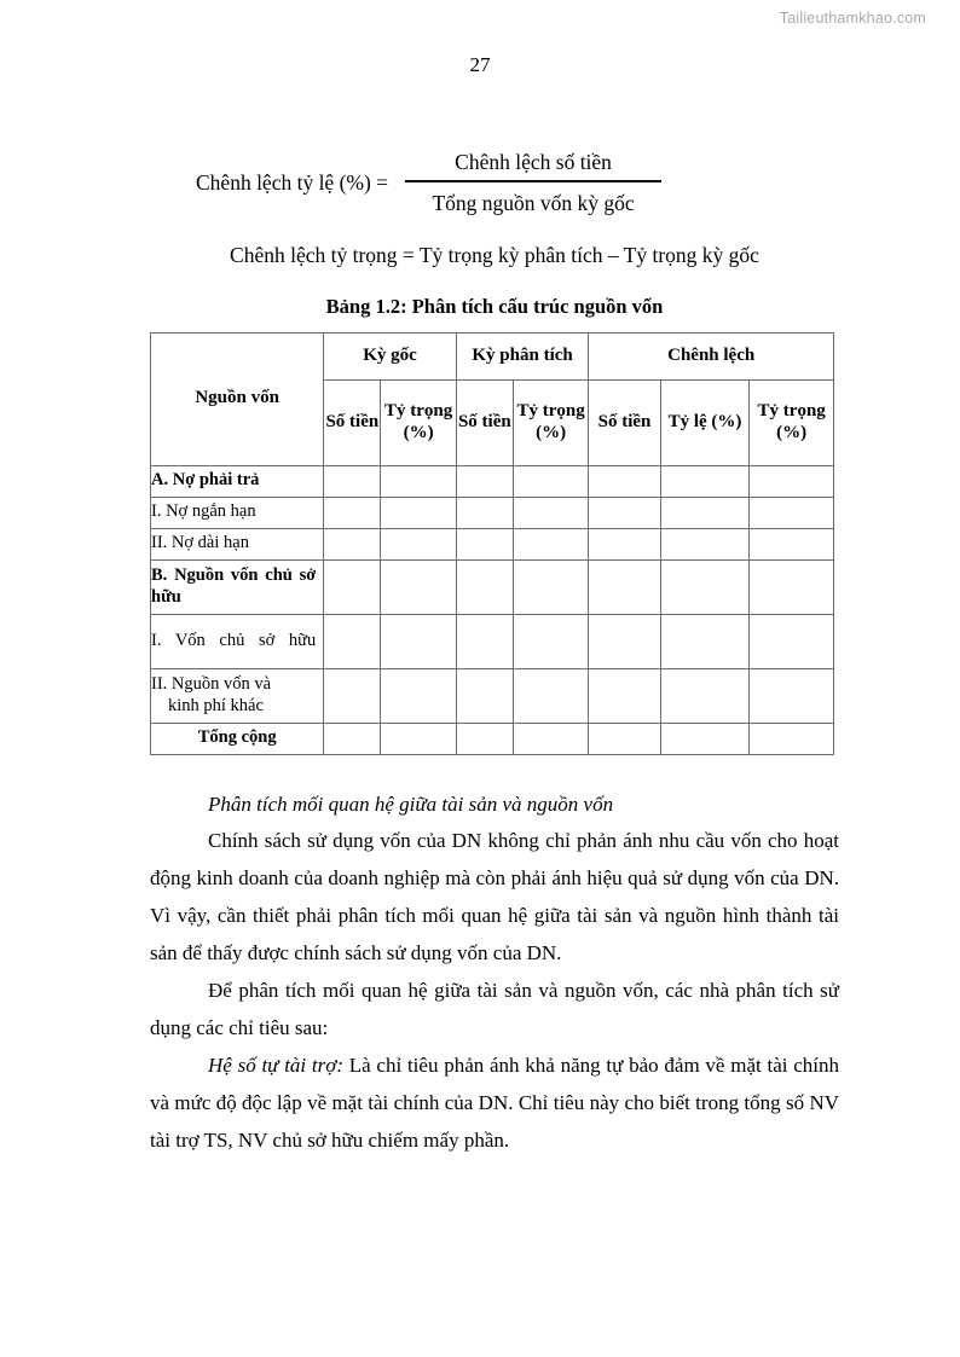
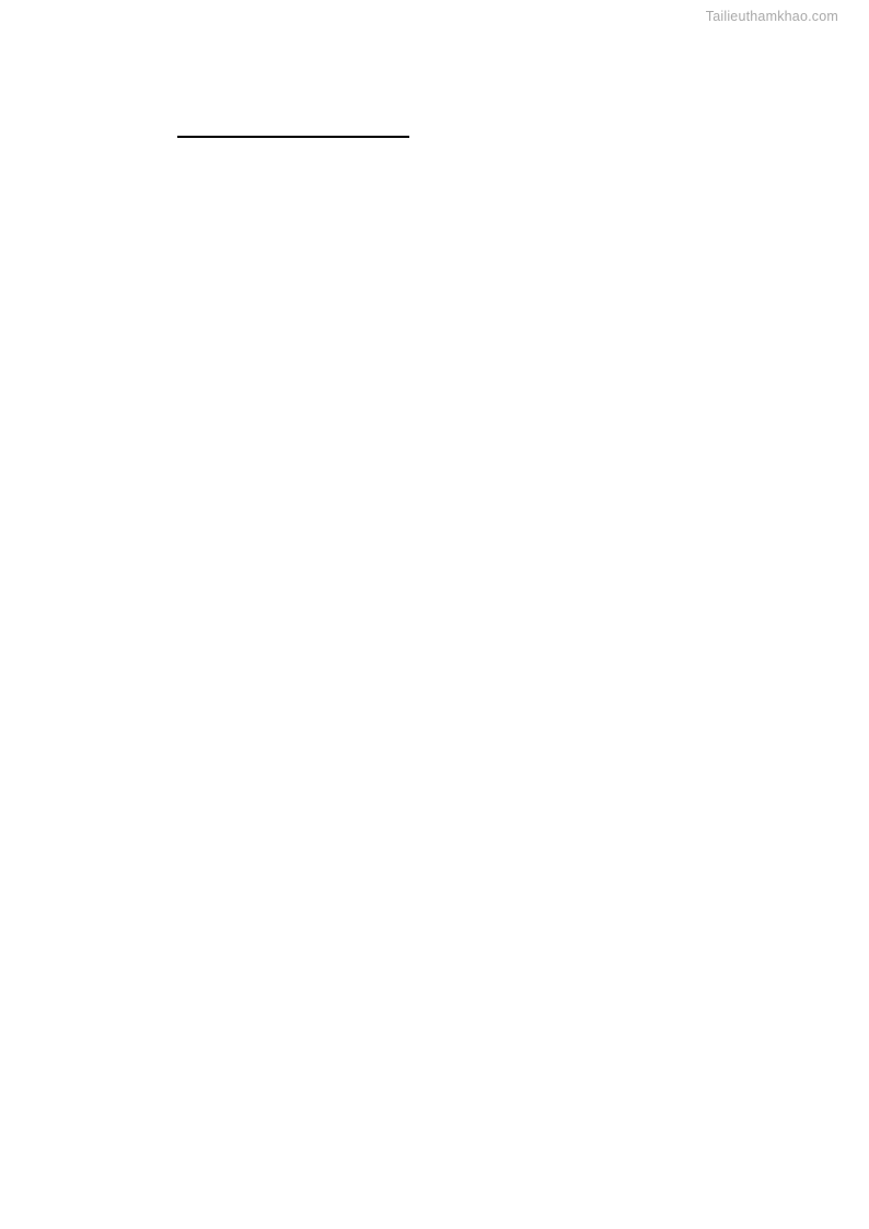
  Tailieuthamkhao.com
- 27
- Chênh lệch tỷ lệ (%) =
- Chênh lệch số tiền
- Tổng nguồn vốn kỳ gốc
- Chênh lệch tỷ trọng = Tỷ trọng kỳ phân tích – Tỷ trọng kỳ gốc
- Bảng 1.2: Phân tích cấu trúc nguồn vốn
- Nguồn vốn	Kỳ gốc	Kỳ phân tích	Chênh lệch
- Số tiền	Tỷ trọng (%)	Số tiền	Tỷ trọng (%)	Số tiền	Tỷ lệ (%)	Tỷ trọng (%)
- A. Nợ phải trả
- I. Nợ ngắn hạn
- II. Nợ dài hạn
- B. Nguồn vốn chủ sở hữu
- I. Vốn chủ sở hữu
- II. Nguồn vốn và kinh phí khác
- Tổng cộng
- Phân tích mối quan hệ giữa tài sản và nguồn vốn
- Chính sách sử dụng vốn của DN không chỉ phản ánh nhu cầu vốn cho hoạt động kinh doanh của doanh nghiệp mà còn phải ánh hiệu quả sử dụng vốn của DN. Vì vậy, cần thiết phải phân tích mối quan hệ giữa tài sản và nguồn hình thành tài sản để thấy được chính sách sử dụng vốn của DN.
- Để phân tích mối quan hệ giữa tài sản và nguồn vốn, các nhà phân tích sử dụng các chỉ tiêu sau:
- Hệ số tự tài trợ: Là chỉ tiêu phản ánh khả năng tự bảo đảm về mặt tài chính và mức độ độc lập về mặt tài chính của DN. Chỉ tiêu này cho biết trong tổng số NV tài trợ TS, NV chủ sở hữu chiếm mấy phần.
